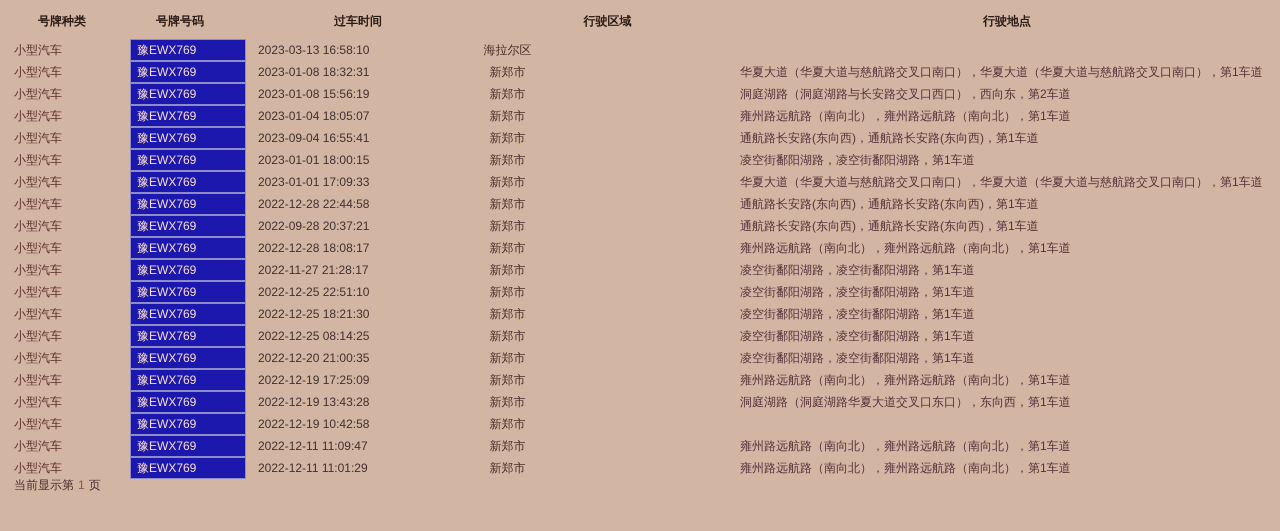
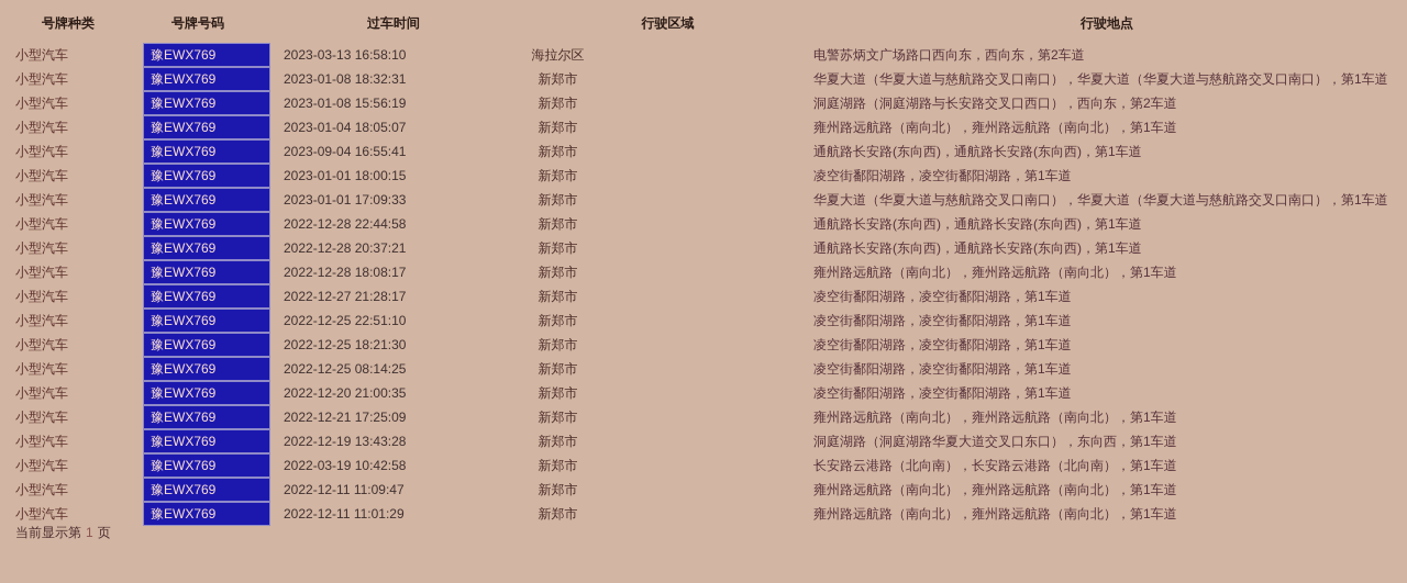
  号牌种类
  号牌号码
  过车时间
  行驶区域
  行驶地点
  小型汽车
  豫EWX769
  2023-03-13 16:58:10
  海拉尔区
+ 电警苏炳文广场路口西向东，西向东，第2车道
  小型汽车
  豫EWX769
  2023-01-08 18:32:31
  新郑市
  华夏大道（华夏大道与慈航路交叉口南口），华夏大道（华夏大道与慈航路交叉口南口），第1车道
  小型汽车
  豫EWX769
  2023-01-08 15:56:19
  新郑市
  洞庭湖路（洞庭湖路与长安路交叉口西口），西向东，第2车道
  小型汽车
  豫EWX769
  2023-01-04 18:05:07
  新郑市
  雍州路远航路（南向北），雍州路远航路（南向北），第1车道
  小型汽车
  豫EWX769
  2023-09-04 16:55:41
  新郑市
  通航路长安路(东向西)，通航路长安路(东向西)，第1车道
  小型汽车
  豫EWX769
  2023-01-01 18:00:15
  新郑市
  凌空街鄱阳湖路，凌空街鄱阳湖路，第1车道
  小型汽车
  豫EWX769
  2023-01-01 17:09:33
  新郑市
  华夏大道（华夏大道与慈航路交叉口南口），华夏大道（华夏大道与慈航路交叉口南口），第1车道
  小型汽车
  豫EWX769
  2022-12-28 22:44:58
  新郑市
  通航路长安路(东向西)，通航路长安路(东向西)，第1车道
  小型汽车
  豫EWX769
- 2022-09-28 20:37:21
+ 2022-12-28 20:37:21
  新郑市
  通航路长安路(东向西)，通航路长安路(东向西)，第1车道
  小型汽车
  豫EWX769
  2022-12-28 18:08:17
  新郑市
  雍州路远航路（南向北），雍州路远航路（南向北），第1车道
  小型汽车
  豫EWX769
- 2022-11-27 21:28:17
+ 2022-12-27 21:28:17
  新郑市
  凌空街鄱阳湖路，凌空街鄱阳湖路，第1车道
  小型汽车
  豫EWX769
  2022-12-25 22:51:10
  新郑市
  凌空街鄱阳湖路，凌空街鄱阳湖路，第1车道
  小型汽车
  豫EWX769
  2022-12-25 18:21:30
  新郑市
  凌空街鄱阳湖路，凌空街鄱阳湖路，第1车道
  小型汽车
  豫EWX769
  2022-12-25 08:14:25
  新郑市
  凌空街鄱阳湖路，凌空街鄱阳湖路，第1车道
  小型汽车
  豫EWX769
  2022-12-20 21:00:35
  新郑市
  凌空街鄱阳湖路，凌空街鄱阳湖路，第1车道
  小型汽车
  豫EWX769
- 2022-12-19 17:25:09
+ 2022-12-21 17:25:09
  新郑市
  雍州路远航路（南向北），雍州路远航路（南向北），第1车道
  小型汽车
  豫EWX769
  2022-12-19 13:43:28
  新郑市
  洞庭湖路（洞庭湖路华夏大道交叉口东口），东向西，第1车道
  小型汽车
  豫EWX769
- 2022-12-19 10:42:58
+ 2022-03-19 10:42:58
  新郑市
+ 长安路云港路（北向南），长安路云港路（北向南），第1车道
  小型汽车
  豫EWX769
  2022-12-11 11:09:47
  新郑市
  雍州路远航路（南向北），雍州路远航路（南向北），第1车道
  小型汽车
  豫EWX769
  2022-12-11 11:01:29
  新郑市
  雍州路远航路（南向北），雍州路远航路（南向北），第1车道
  当前显示第 1 页
